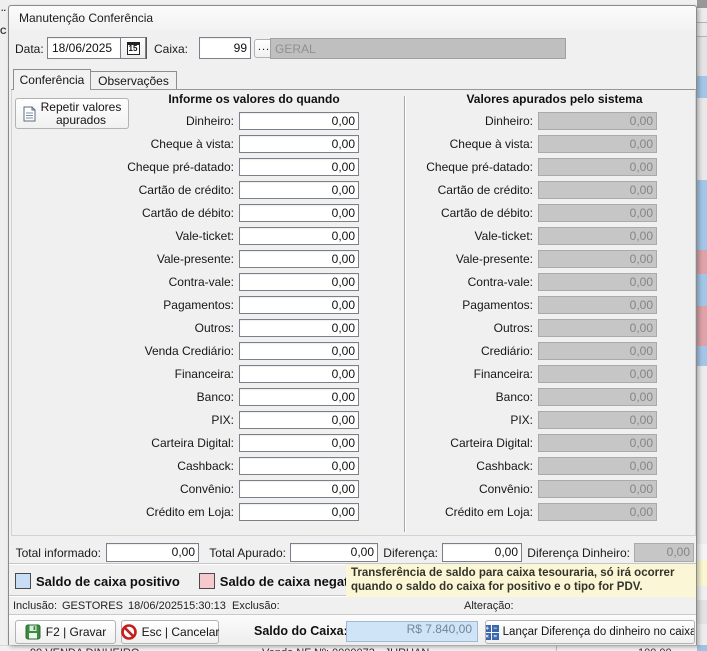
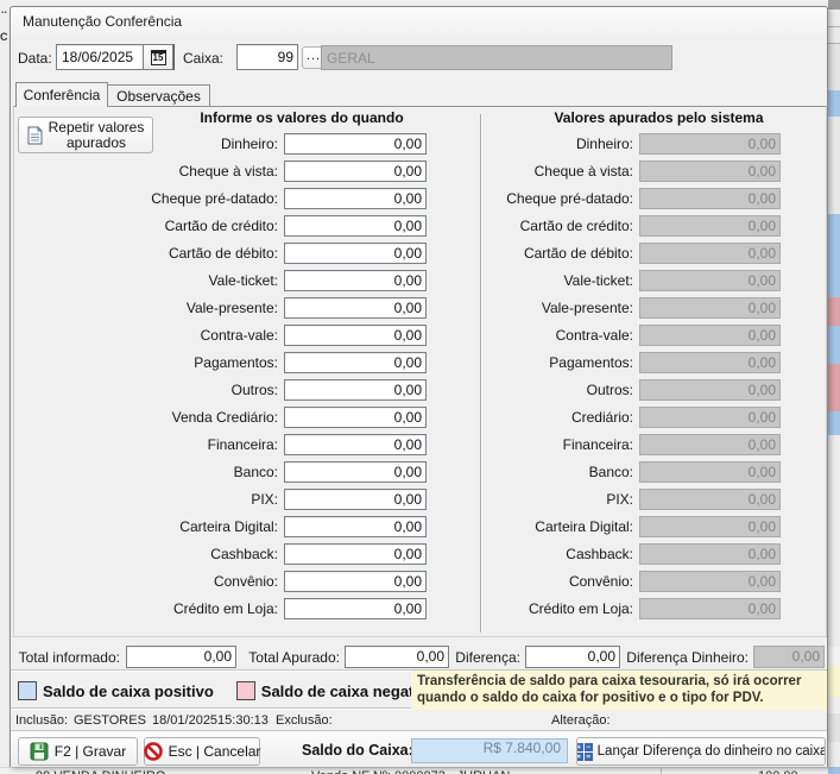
  ..
  C
  Manutenção Conferência
  Data:
  18/06/2025
  15
  Caixa:
  99
  ...
  GERAL
  Conferência
  Observações
  Informe os valores do quando
  Valores apurados pelo sistema
  Repetir valores
  apurados
  Dinheiro:
  0,00
  Cheque à vista:
  0,00
  Cheque pré-datado:
  0,00
  Cartão de crédito:
  0,00
  Cartão de débito:
  0,00
  Vale-ticket:
  0,00
  Vale-presente:
  0,00
  Contra-vale:
  0,00
  Pagamentos:
  0,00
  Outros:
  0,00
  Venda Crediário:
  0,00
  Financeira:
  0,00
  Banco:
  0,00
  PIX:
  0,00
  Carteira Digital:
  0,00
  Cashback:
  0,00
  Convênio:
  0,00
  Crédito em Loja:
  0,00
  Dinheiro:
  0,00
  Cheque à vista:
  0,00
  Cheque pré-datado:
  0,00
  Cartão de crédito:
  0,00
  Cartão de débito:
  0,00
  Vale-ticket:
  0,00
  Vale-presente:
  0,00
  Contra-vale:
  0,00
  Pagamentos:
  0,00
  Outros:
  0,00
  Crediário:
  0,00
  Financeira:
  0,00
  Banco:
  0,00
  PIX:
  0,00
  Carteira Digital:
  0,00
  Cashback:
  0,00
  Convênio:
  0,00
  Crédito em Loja:
  0,00
  Total informado:
  0,00
  Total Apurado:
  0,00
  Diferença:
  0,00
  Diferença Dinheiro:
  0,00
  Saldo de caixa positivo
  Saldo de caixa nega
  Transferência de saldo para caixa tesouraria, só irá ocorrer
  quando o saldo do caixa for positivo e o tipo for PDV.
  Inclusão:
  GESTORES
- 18/06/202515:30:13
+ 18/01/202515:30:13
  Exclusão:
  Alteração:
  F2 | Gravar
  Esc | Cancelar
  Saldo do Caixa
  R$ 7.840,00
  Lançar Diferença do dinheiro no caixa
